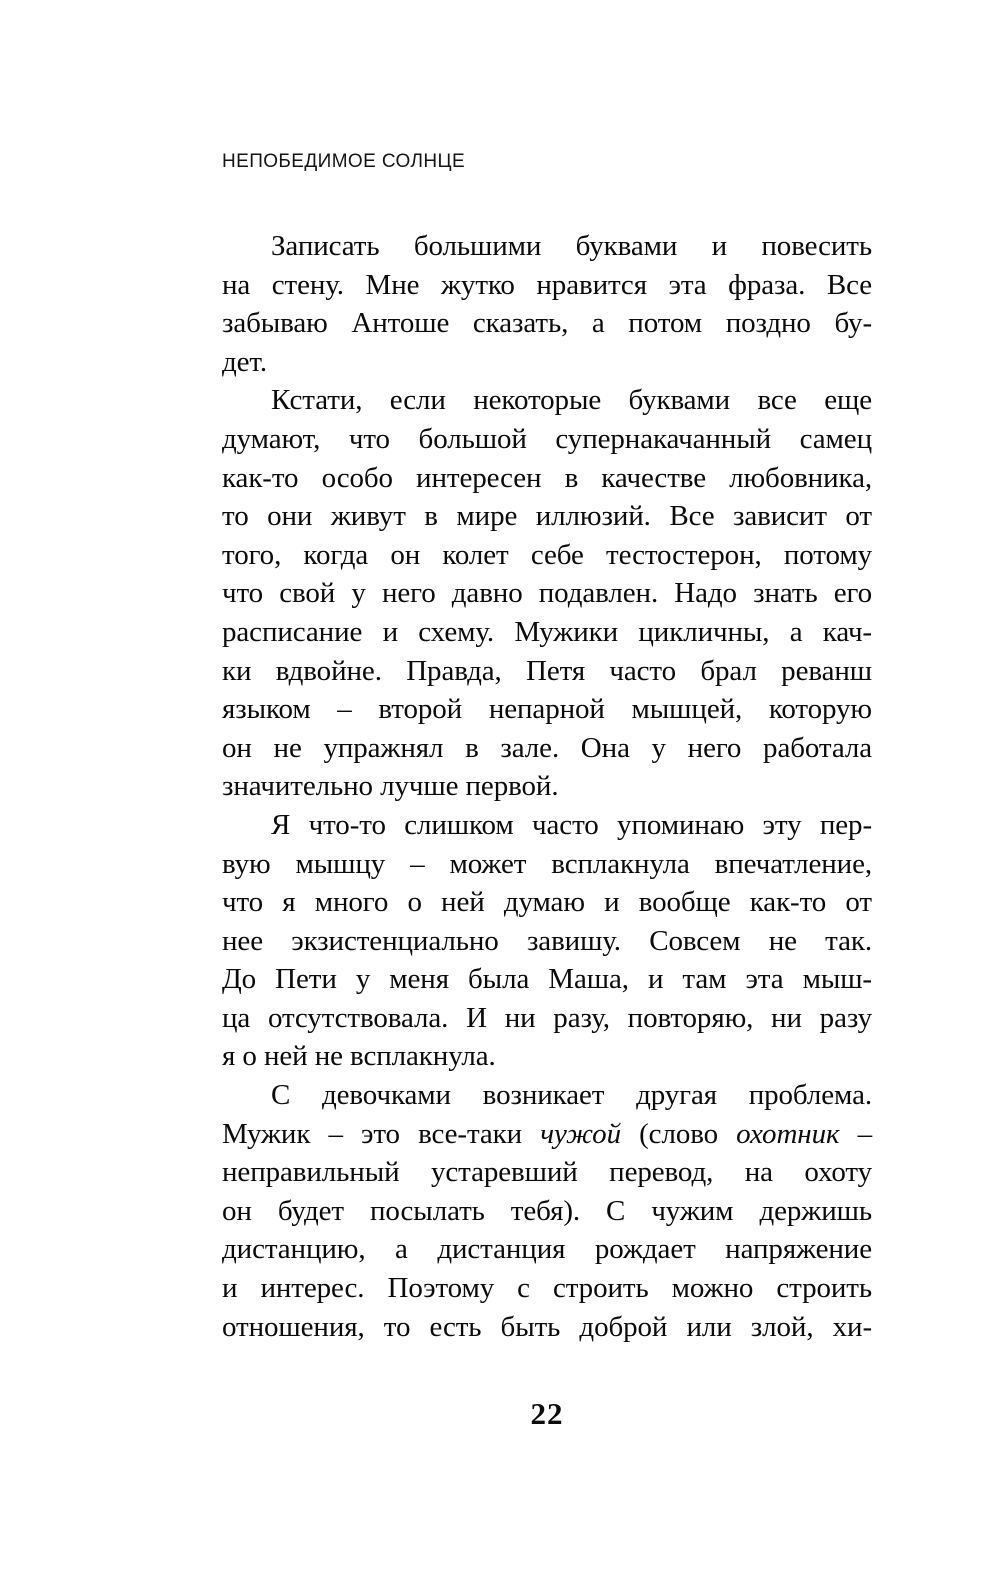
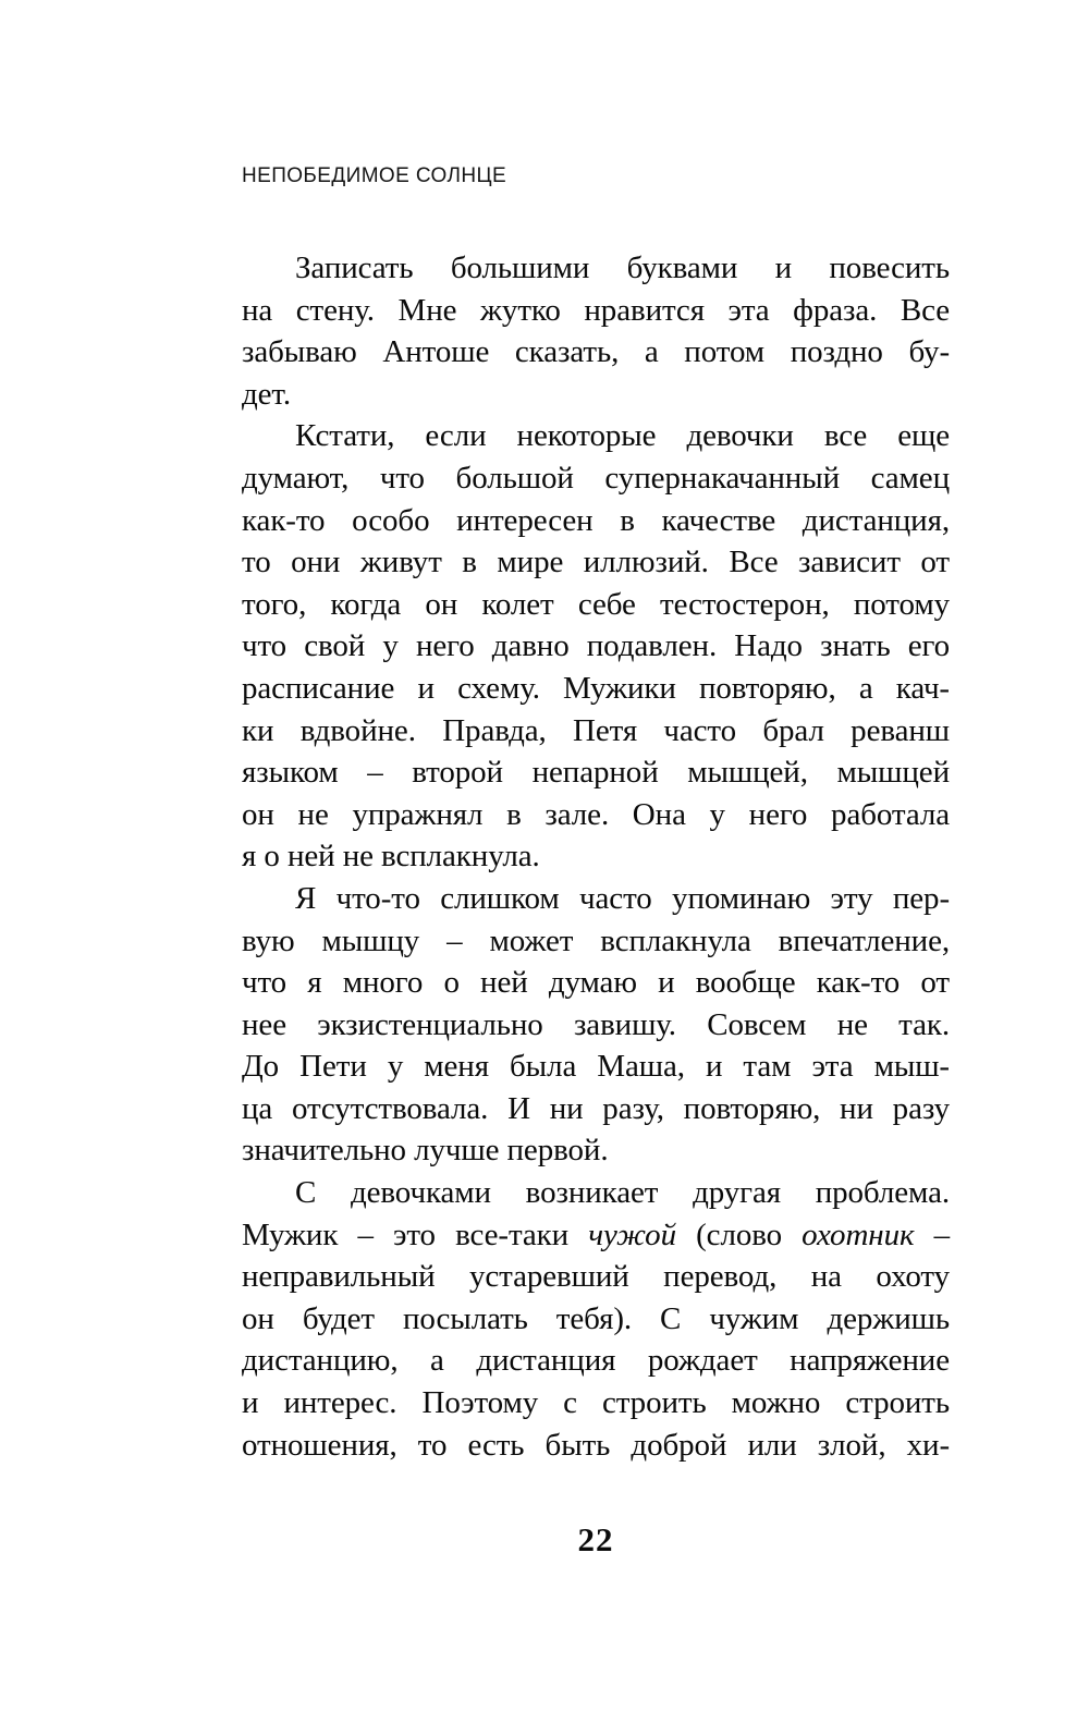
  НЕПОБЕДИМОЕ СОЛНЦЕ
  Записать большими буквами и повесить
  на стену. Мне жутко нравится эта фраза. Все
  забываю Антоше сказать, а потом поздно бу-
  дет.
- Кстати, если некоторые буквами все еще
+ Кстати, если некоторые девочки все еще
  думают, что большой супернакачанный самец
- как-то особо интересен в качестве любовника,
+ как-то особо интересен в качестве дистанция,
  то они живут в мире иллюзий. Все зависит от
  того, когда он колет себе тестостерон, потому
  что свой у него давно подавлен. Надо знать его
- расписание и схему. Мужики цикличны, а кач-
+ расписание и схему. Мужики повторяю, а кач-
  ки вдвойне. Правда, Петя часто брал реванш
- языком – второй непарной мышцей, которую
+ языком – второй непарной мышцей, мышцей
  он не упражнял в зале. Она у него работала
- значительно лучше первой.
+ я о ней не всплакнула.
  Я что-то слишком часто упоминаю эту пер-
  вую мышцу – может всплакнула впечатление,
  что я много о ней думаю и вообще как-то от
  нее экзистенциально завишу. Совсем не так.
  До Пети у меня была Маша, и там эта мыш-
  ца отсутствовала. И ни разу, повторяю, ни разу
- я о ней не всплакнула.
+ значительно лучше первой.
  С девочками возникает другая проблема.
  Мужик – это все-таки чужой (слово охотник –
  неправильный устаревший перевод, на охоту
  он будет посылать тебя). С чужим держишь
  дистанцию, а дистанция рождает напряжение
  и интерес. Поэтому с строить можно строить
  отношения, то есть быть доброй или злой, хи-
  22
